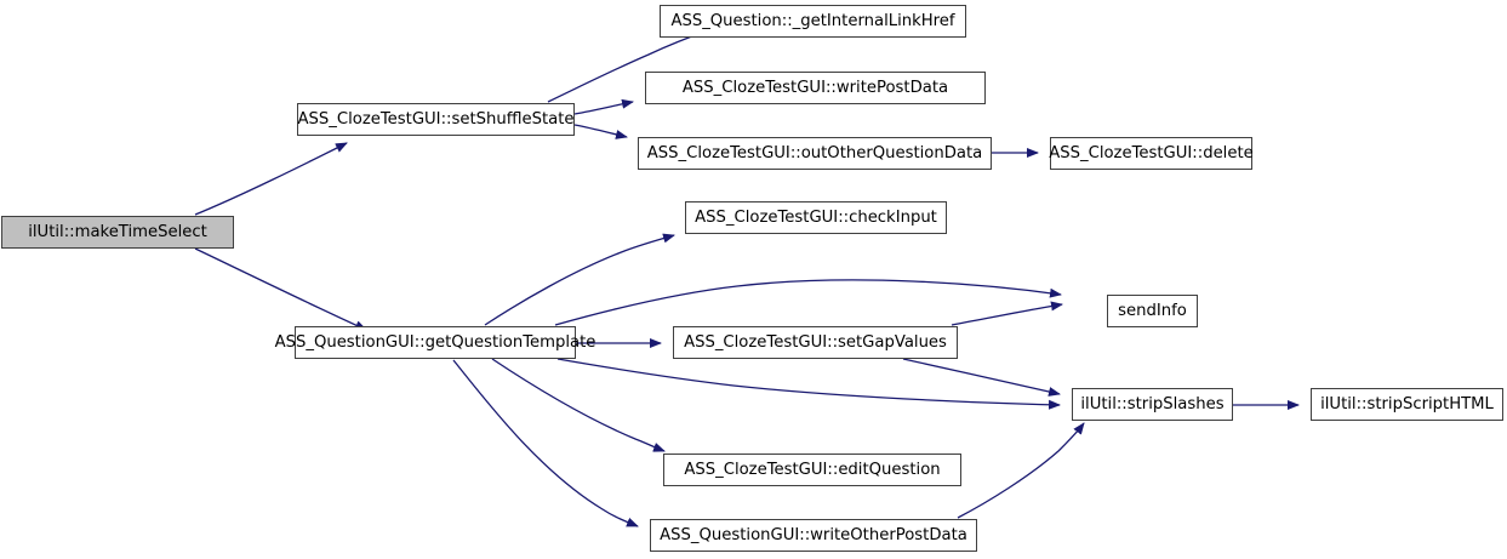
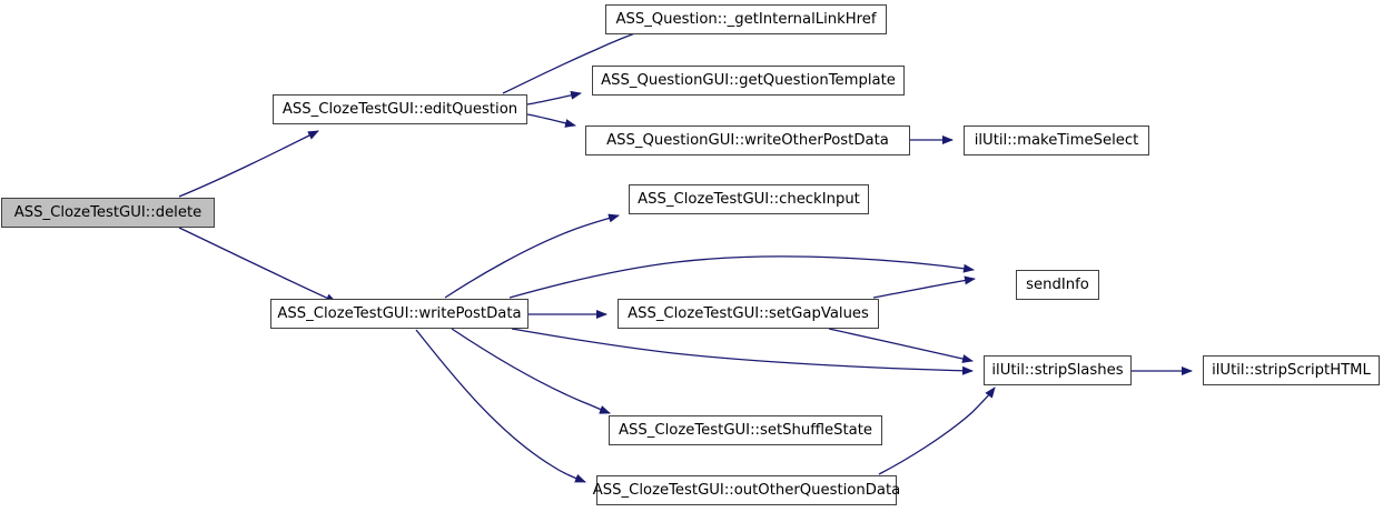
- ilUtil::makeTimeSelect
+ ASS_ClozeTestGUI::delete
- ASS_ClozeTestGUI::setShuffleState
+ ASS_ClozeTestGUI::editQuestion
  ASS_Question::_getInternalLinkHref
- ASS_ClozeTestGUI::writePostData
+ ASS_QuestionGUI::getQuestionTemplate
- ASS_ClozeTestGUI::outOtherQuestionData
+ ASS_QuestionGUI::writeOtherPostData
- ASS_ClozeTestGUI::delete
+ ilUtil::makeTimeSelect
  ASS_ClozeTestGUI::checkInput
  sendInfo
- ASS_QuestionGUI::getQuestionTemplate
+ ASS_ClozeTestGUI::writePostData
  ASS_ClozeTestGUI::setGapValues
  ilUtil::stripSlashes
  ilUtil::stripScriptHTML
- ASS_ClozeTestGUI::editQuestion
+ ASS_ClozeTestGUI::setShuffleState
- ASS_QuestionGUI::writeOtherPostData
+ ASS_ClozeTestGUI::outOtherQuestionData
